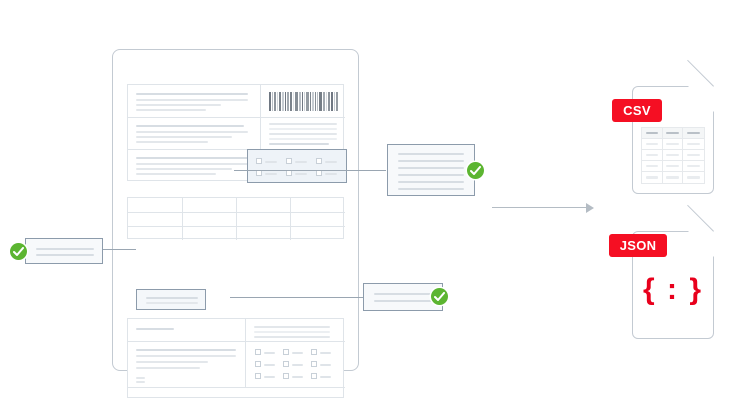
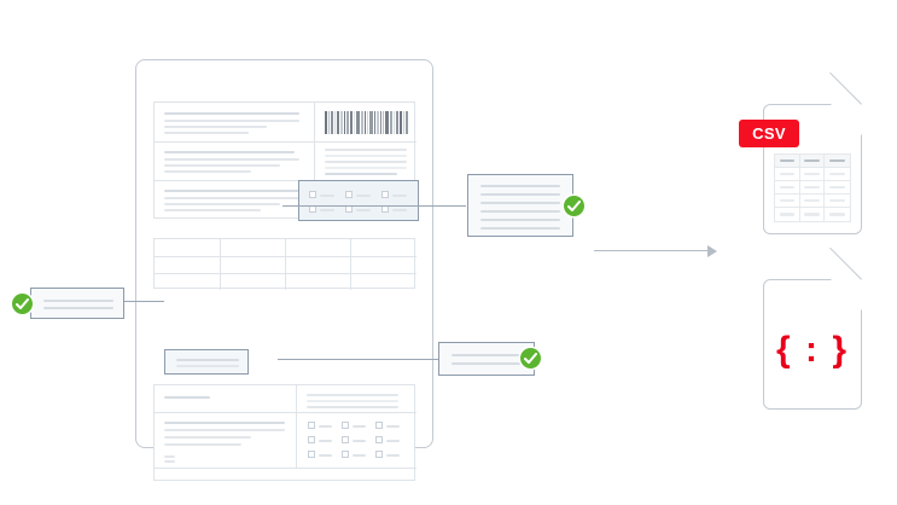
  CSV
  { : }
- JSON
